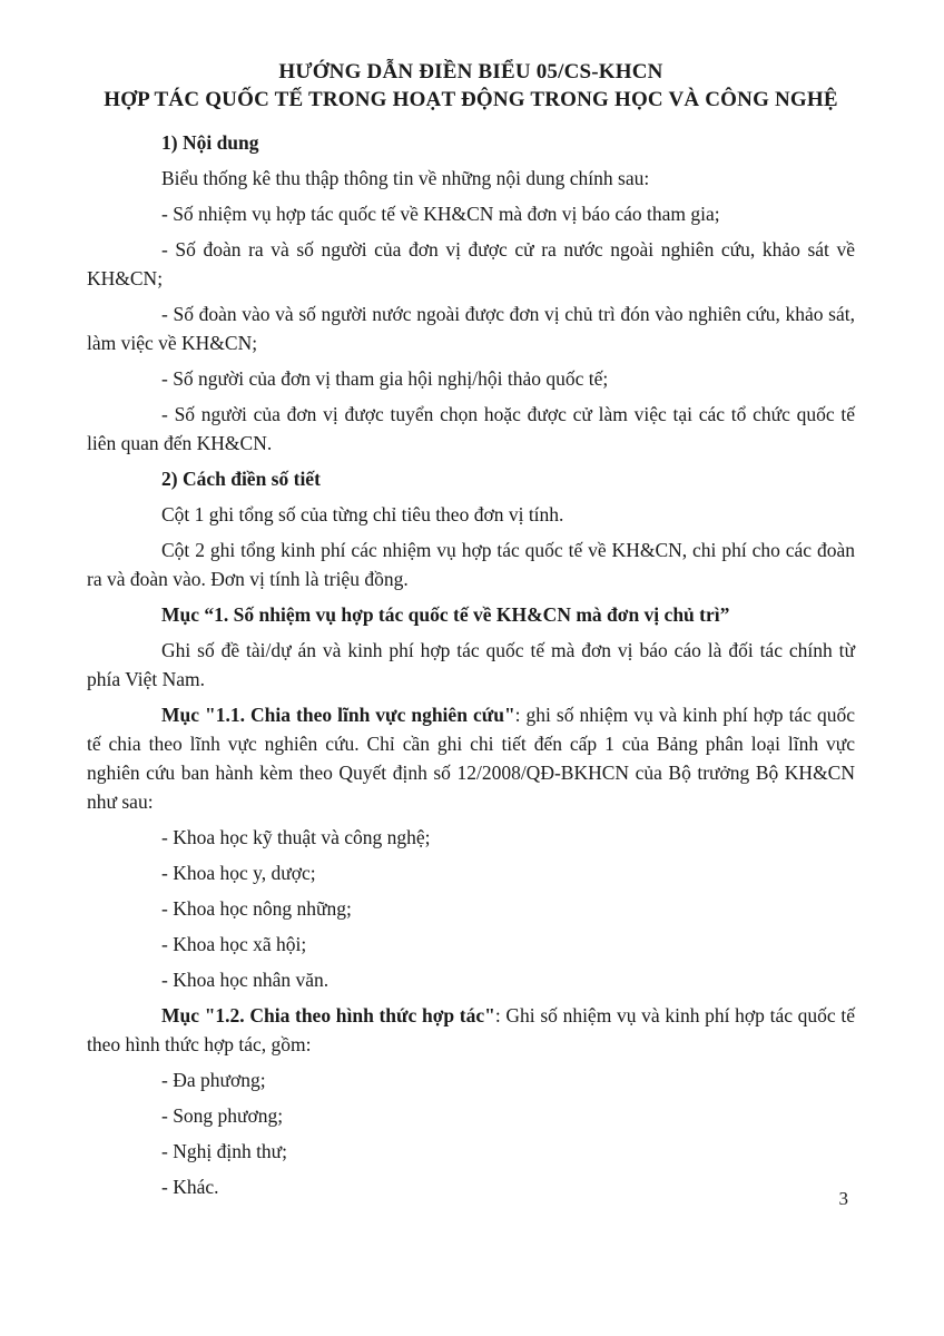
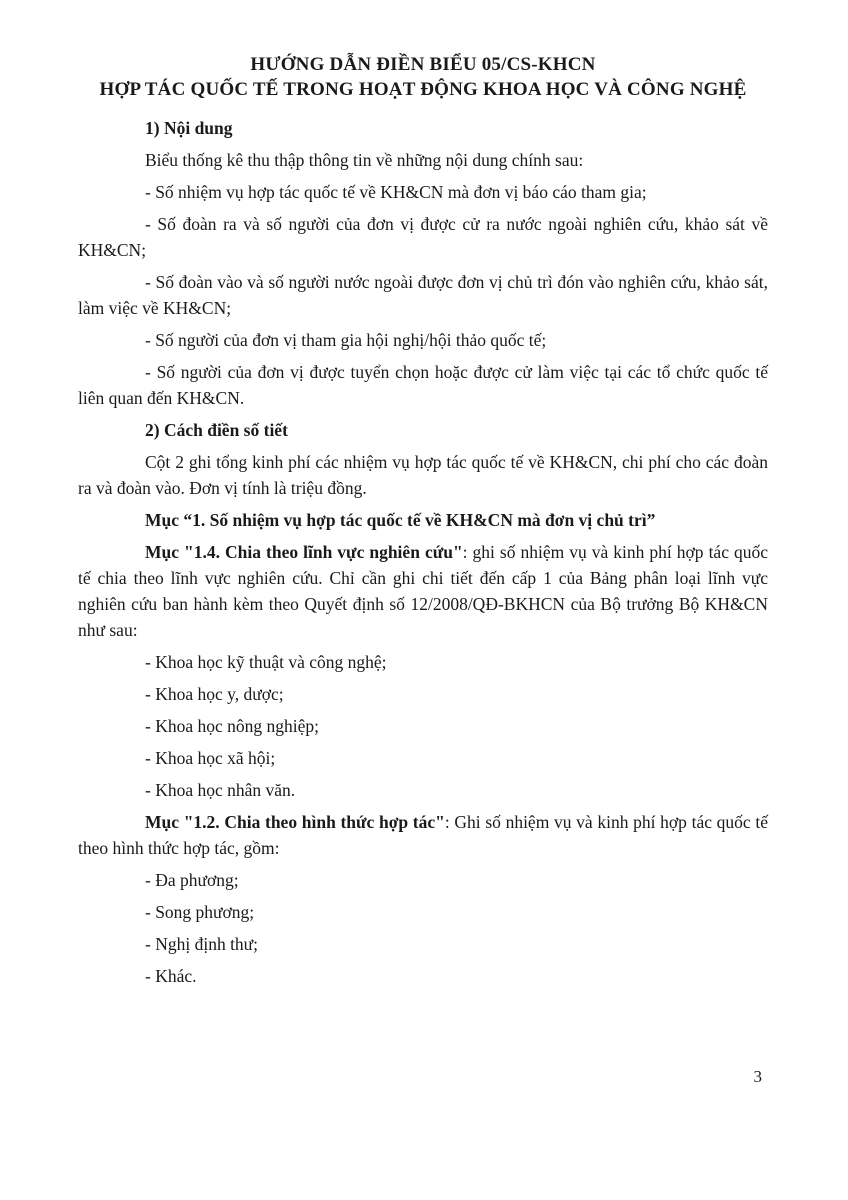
  HƯỚNG DẪN ĐIỀN BIỂU 05/CS-KHCN
- HỢP TÁC QUỐC TẾ TRONG HOẠT ĐỘNG TRONG HỌC VÀ CÔNG NGHỆ
+ HỢP TÁC QUỐC TẾ TRONG HOẠT ĐỘNG KHOA HỌC VÀ CÔNG NGHỆ
  1) Nội dung
  Biểu thống kê thu thập thông tin về những nội dung chính sau:
  - Số nhiệm vụ hợp tác quốc tế về KH&CN mà đơn vị báo cáo tham gia;
  - Số đoàn ra và số người của đơn vị được cử ra nước ngoài nghiên cứu, khảo sát về KH&CN;
  - Số đoàn vào và số người nước ngoài được đơn vị chủ trì đón vào nghiên cứu, khảo sát, làm việc về KH&CN;
  - Số người của đơn vị tham gia hội nghị/hội thảo quốc tế;
  - Số người của đơn vị được tuyển chọn hoặc được cử làm việc tại các tổ chức quốc tế liên quan đến KH&CN.
  2) Cách điền số tiết
- Cột 1 ghi tổng số của từng chỉ tiêu theo đơn vị tính.
  Cột 2 ghi tổng kinh phí các nhiệm vụ hợp tác quốc tế về KH&CN, chi phí cho các đoàn ra và đoàn vào. Đơn vị tính là triệu đồng.
  Mục “1. Số nhiệm vụ hợp tác quốc tế về KH&CN mà đơn vị chủ trì”
- Ghi số đề tài/dự án và kinh phí hợp tác quốc tế mà đơn vị báo cáo là đối tác chính từ phía Việt Nam.
- Mục "1.1. Chia theo lĩnh vực nghiên cứu": ghi số nhiệm vụ và kinh phí hợp tác quốc tế chia theo lĩnh vực nghiên cứu. Chỉ cần ghi chi tiết đến cấp 1 của Bảng phân loại lĩnh vực nghiên cứu ban hành kèm theo Quyết định số 12/2008/QĐ-BKHCN của Bộ trưởng Bộ KH&CN như sau:
+ Mục "1.4. Chia theo lĩnh vực nghiên cứu": ghi số nhiệm vụ và kinh phí hợp tác quốc tế chia theo lĩnh vực nghiên cứu. Chỉ cần ghi chi tiết đến cấp 1 của Bảng phân loại lĩnh vực nghiên cứu ban hành kèm theo Quyết định số 12/2008/QĐ-BKHCN của Bộ trưởng Bộ KH&CN như sau:
  - Khoa học kỹ thuật và công nghệ;
  - Khoa học y, dược;
- - Khoa học nông những;
+ - Khoa học nông nghiệp;
  - Khoa học xã hội;
  - Khoa học nhân văn.
  Mục "1.2. Chia theo hình thức hợp tác": Ghi số nhiệm vụ và kinh phí hợp tác quốc tế theo hình thức hợp tác, gồm:
  - Đa phương;
  - Song phương;
  - Nghị định thư;
  - Khác.
  3
